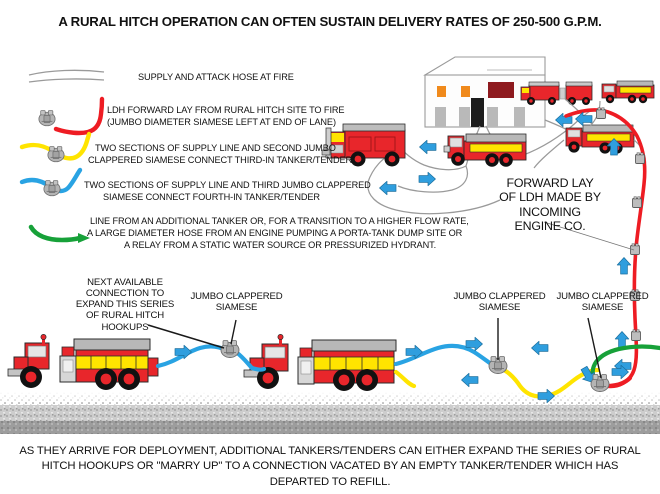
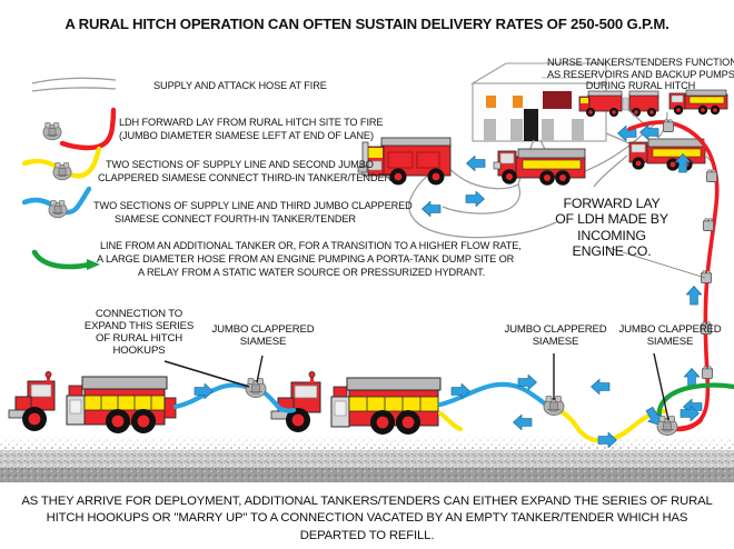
  A RURAL HITCH OPERATION CAN OFTEN SUSTAIN DELIVERY RATES OF 250-500 G.P.M.
  SUPPLY AND ATTACK HOSE AT FIRE
  LDH FORWARD LAY FROM RURAL HITCH SITE TO FIRE
  (JUMBO DIAMETER SIAMESE LEFT AT END OF LANE)
  TWO SECTIONS OF SUPPLY LINE AND SECOND JUMBO
  CLAPPERED SIAMESE CONNECT THIRD-IN TANKER/TENDER
  TWO SECTIONS OF SUPPLY LINE AND THIRD JUMBO CLAPPERED
  SIAMESE CONNECT FOURTH-IN TANKER/TENDER
  LINE FROM AN ADDITIONAL TANKER OR, FOR A TRANSITION TO A HIGHER FLOW RATE,
  A LARGE DIAMETER HOSE FROM AN ENGINE PUMPING A PORTA-TANK DUMP SITE OR
  A RELAY FROM A STATIC WATER SOURCE OR PRESSURIZED HYDRANT.
+ NURSE TANKERS/TENDERS FUNCTION
+ AS RESERVOIRS AND BACKUP PUMPS
+ DURING RURAL HITCH
  FORWARD LAY
  OF LDH MADE BY
  INCOMING
  ENGINE CO.
- NEXT AVAILABLE
  CONNECTION TO
  EXPAND THIS SERIES
  OF RURAL HITCH
  HOOKUPS
  JUMBO CLAPPERED
  SIAMESE
  JUMBO CLAPPERED
  SIAMESE
  JUMBO CLAPPERED
  SIAMESE
  AS THEY ARRIVE FOR DEPLOYMENT, ADDITIONAL TANKERS/TENDERS CAN EITHER EXPAND THE SERIES OF RURAL
  HITCH HOOKUPS OR "MARRY UP" TO A CONNECTION VACATED BY AN EMPTY TANKER/TENDER WHICH HAS
  DEPARTED TO REFILL.
